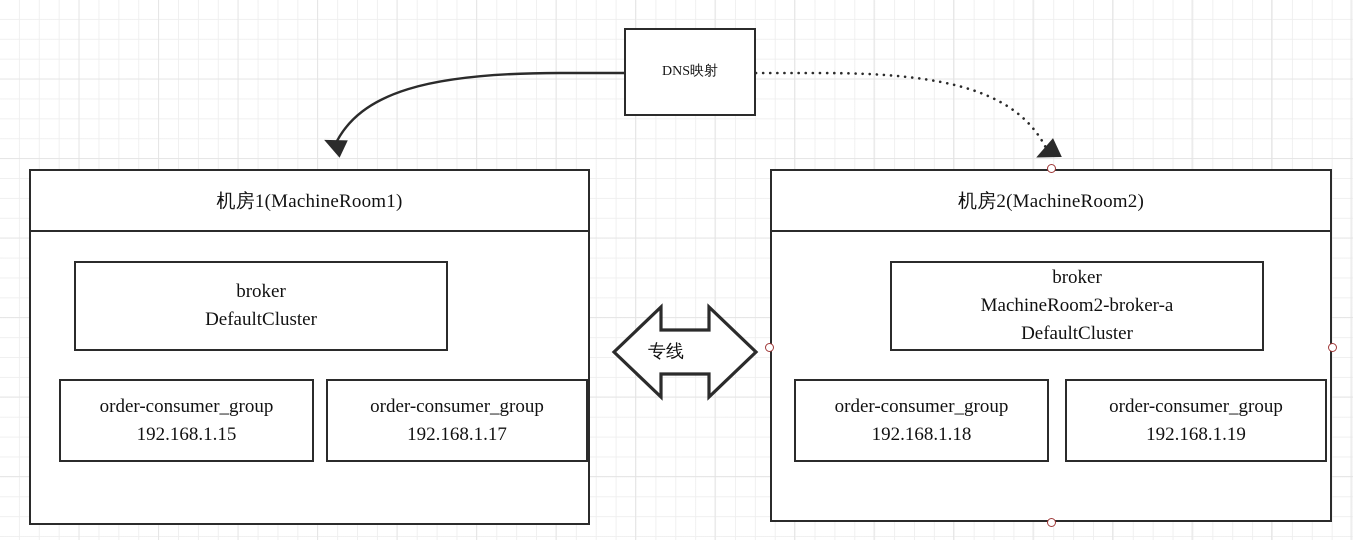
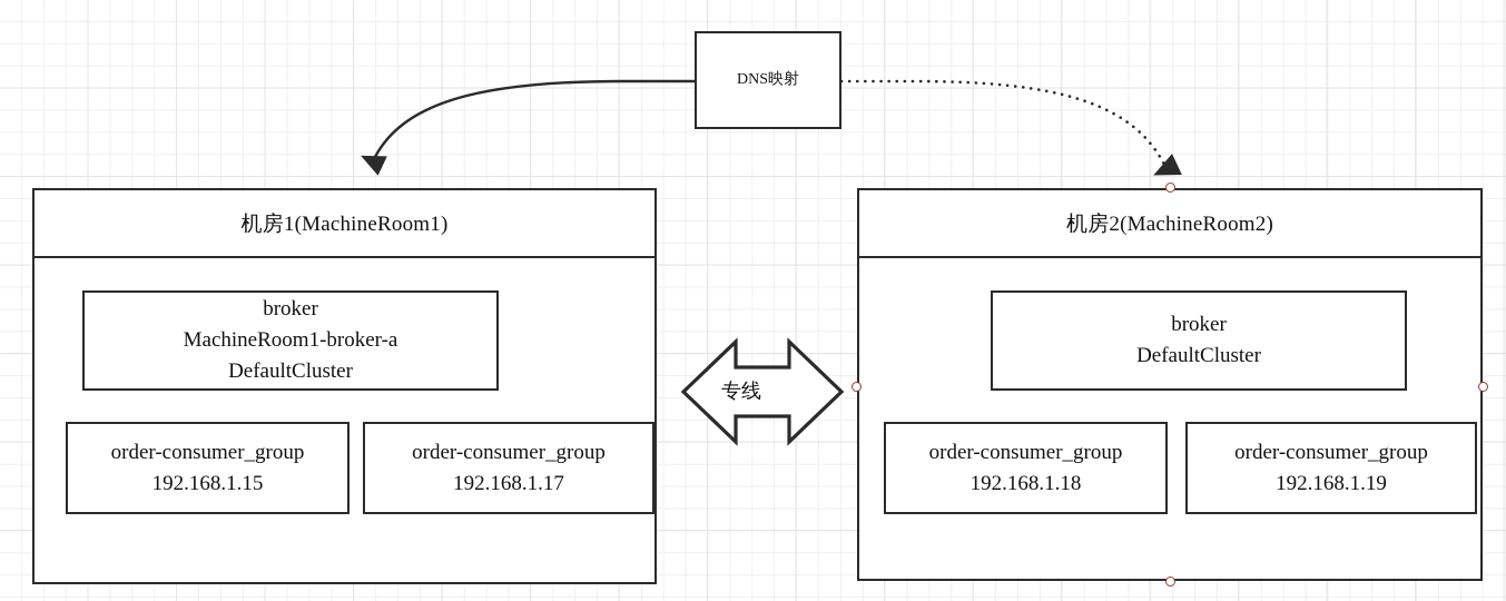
  专线
  DNS映射
  机房1(MachineRoom1)
  broker
+ MachineRoom1-broker-a
  DefaultCluster
  order-consumer_group
  192.168.1.15
  order-consumer_group
  192.168.1.17
  机房2(MachineRoom2)
  broker
- MachineRoom2-broker-a
  DefaultCluster
  order-consumer_group
  192.168.1.18
  order-consumer_group
  192.168.1.19
